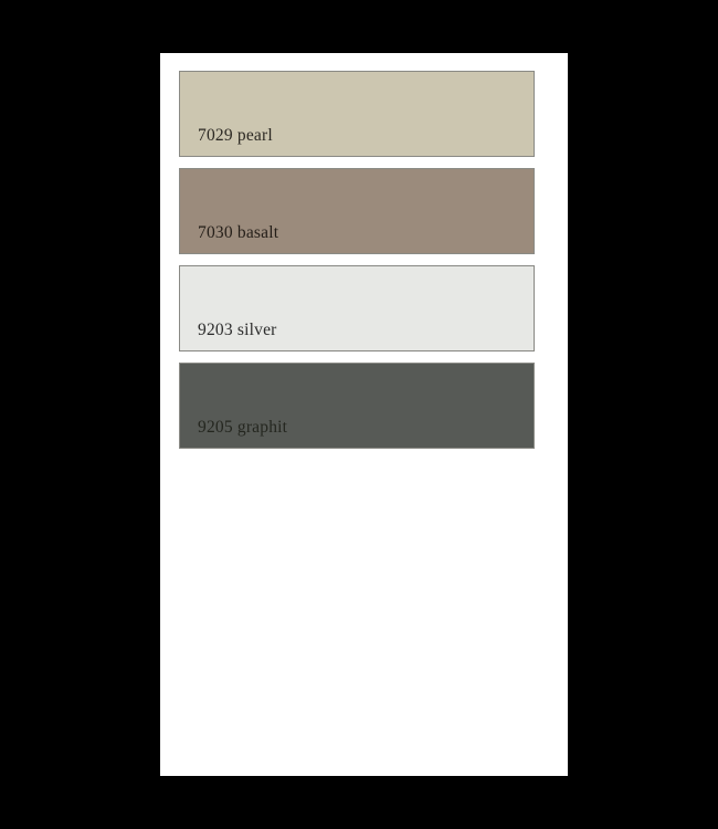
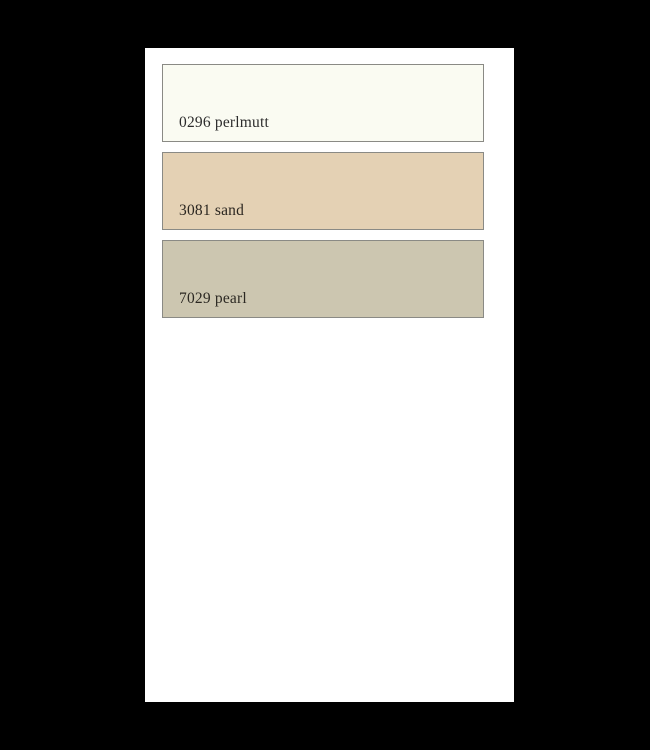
+ 0296 perlmutt
+ 3081 sand
  7029 pearl
- 7030 basalt
- 9203 silver
- 9205 graphit
